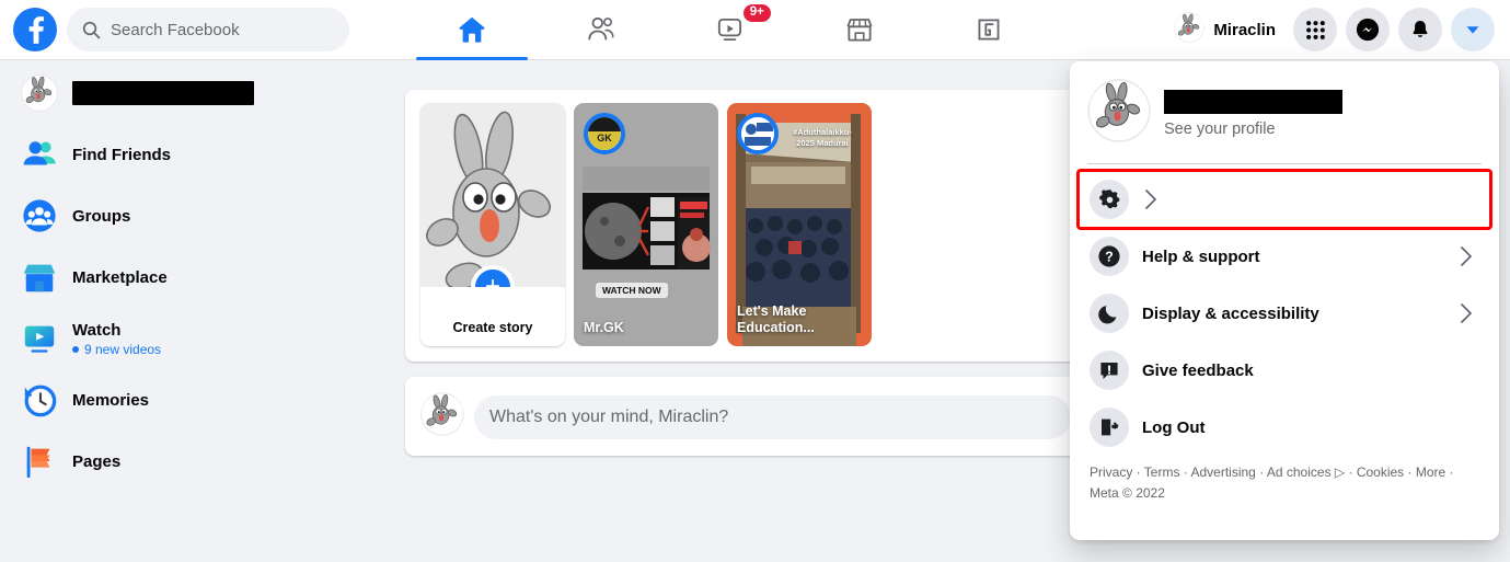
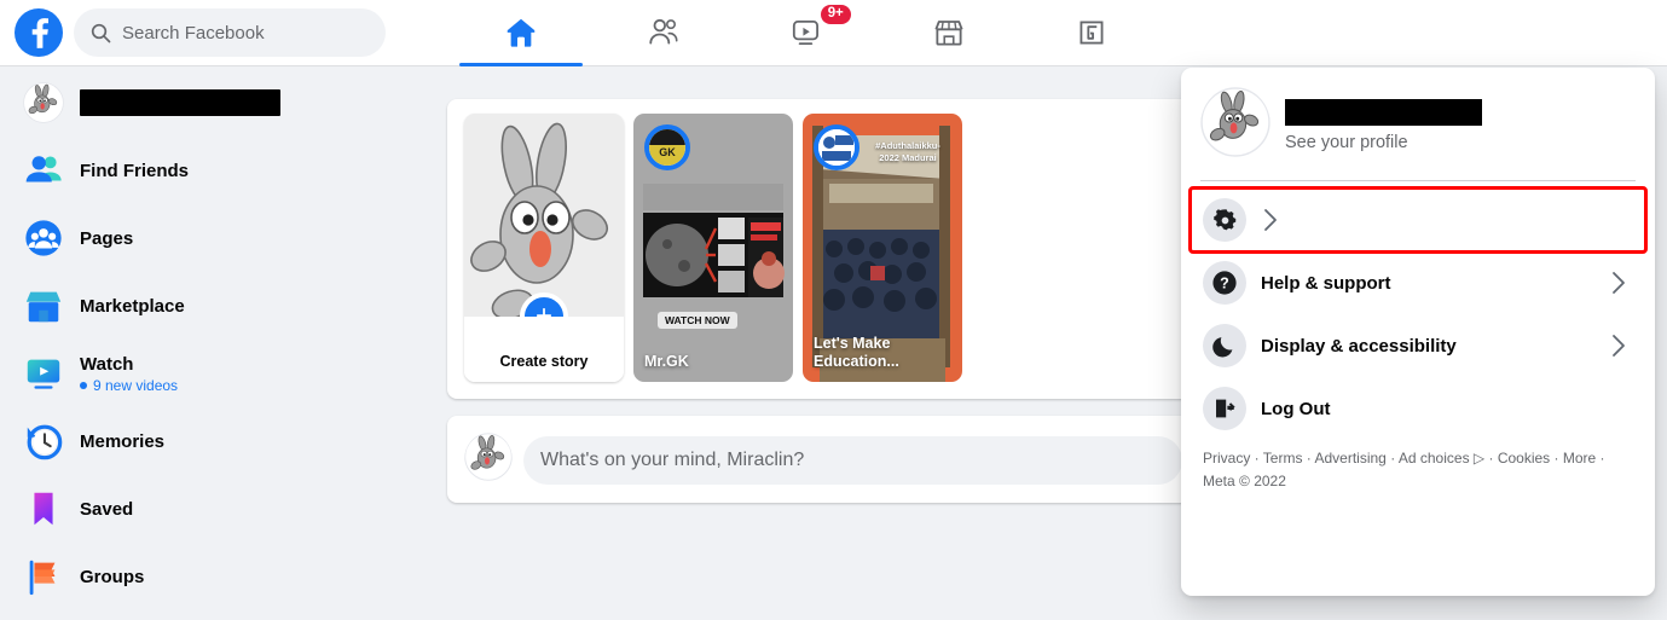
  Search Facebook
  9+
- Miraclin
  Find Friends
- Groups
+ Pages
  Marketplace
  Watch
  9 new videos
  Memories
+ Saved
- Pages
+ Groups
  +
  Create story
  GK
  WATCH NOW
  Mr.GK
- #Aduthalaikku-2025 Madurai
+ #Aduthalaikku-2022 Madurai
  Let's Make Education...
  What's on your mind, Miraclin?
  See your profile
  ?
  Help & support
  Display & accessibility
- Give feedback
  Log Out
  Privacy · Terms · Advertising · Ad choices ▷ · Cookies · More · Meta © 2022
